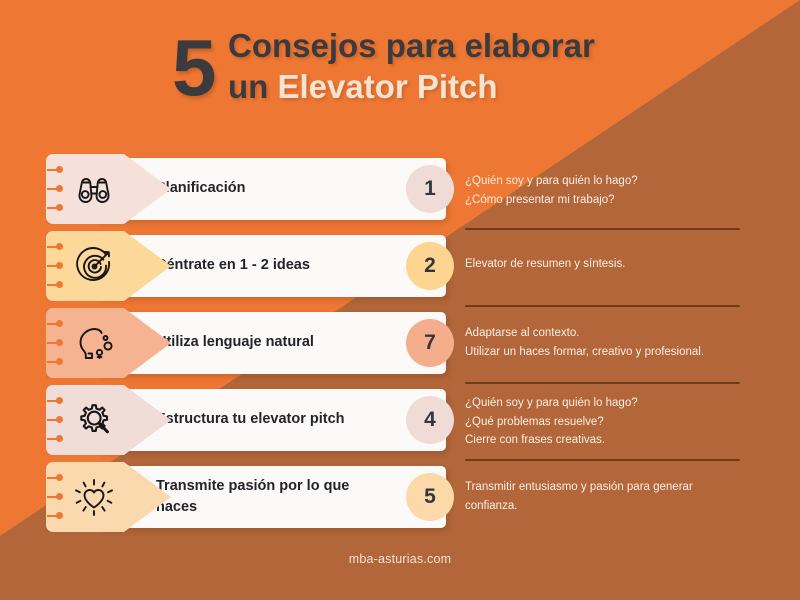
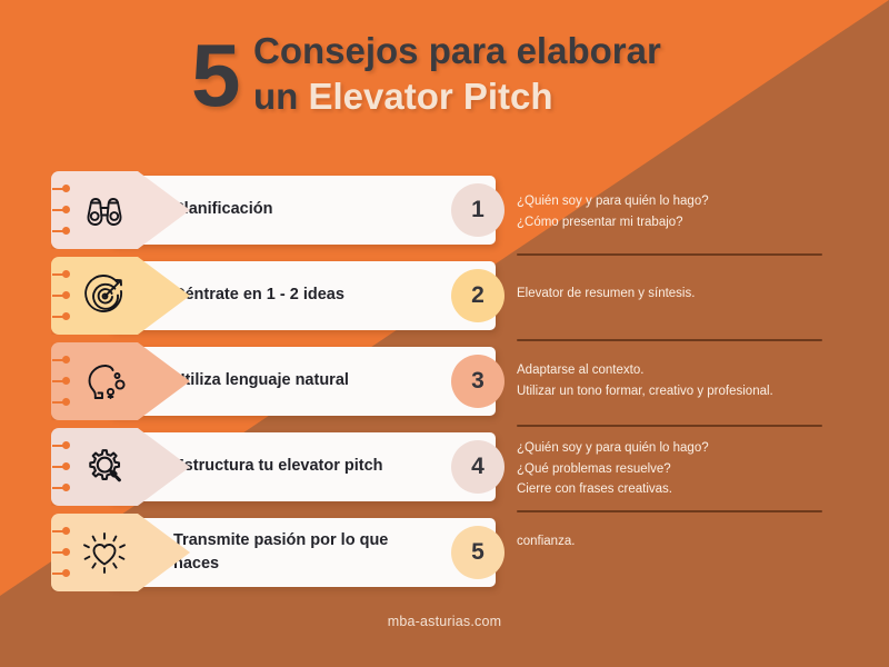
  5
  Consejos para elaborar
  un Elevator Pitch
  anificación
  1
  éntrate en 1 - 2 ideas
  2
  iliza lenguaje natural
- 7
+ 3
  tructura tu elevator pitch
  4
  Transmite pasión por lo que haces
  5
  mba-asturias.com
  ¿Quién soy y para quién lo hago?
  ¿Cómo presentar mi trabajo?
  Elevator de resumen y síntesis.
  Adaptarse al contexto.
- Utilizar un haces formar, creativo y profesional.
+ Utilizar un tono formar, creativo y profesional.
  ¿Quién soy y para quién lo hago?
  ¿Qué problemas resuelve?
  Cierre con frases creativas.
- Transmitir entusiasmo y pasión para generar
  confianza.
